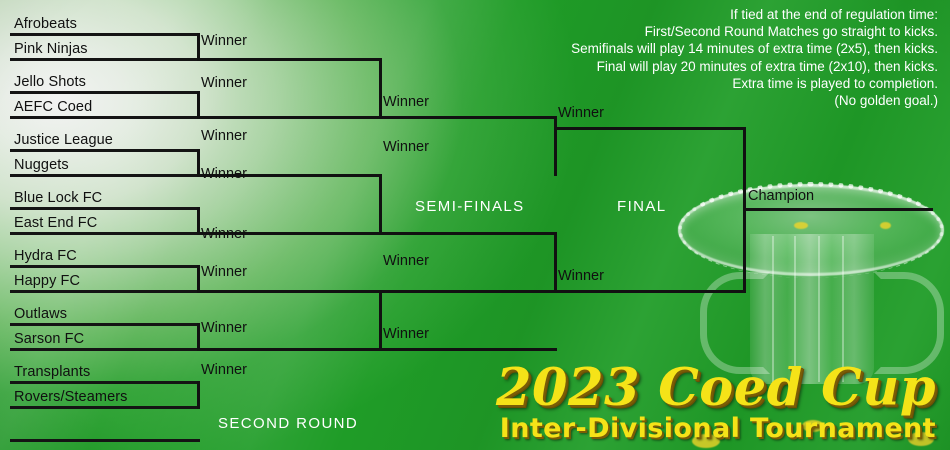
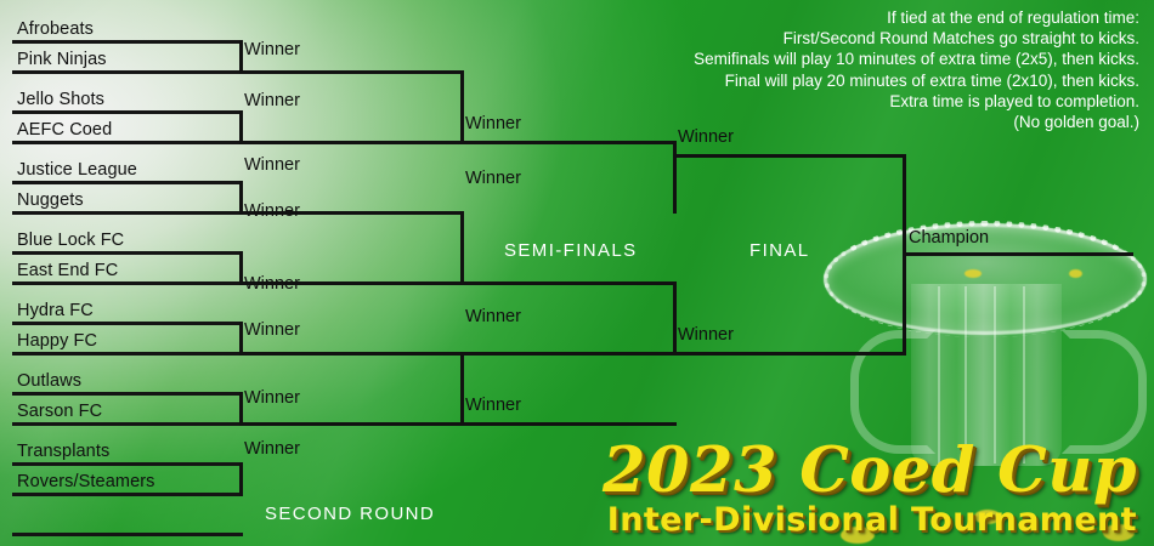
  If tied at the end of regulation time:
  First/Second Round Matches go straight to kicks.
- Semifinals will play 14 minutes of extra time (2x5), then kicks.
+ Semifinals will play 10 minutes of extra time (2x5), then kicks.
  Final will play 20 minutes of extra time (2x10), then kicks.
  Extra time is played to completion.
  (No golden goal.)
  Afrobeats
  Pink Ninjas
  Jello Shots
  AEFC Coed
  Justice League
  Nuggets
  Blue Lock FC
  East End FC
  Hydra FC
  Happy FC
  Outlaws
  Sarson FC
  Transplants
  Rovers/Steamers
  Winner
  Winner
  Winner
  Winner
  Winner
  Winner
  Winner
  Winner
  Winner
  Winner
  Winner
  Winner
  Winner
  Winner
  Champion
  SECOND ROUND
  SEMI-FINALS
  FINAL
  2023 Coed Cup
  Inter-Divisional Tournament
